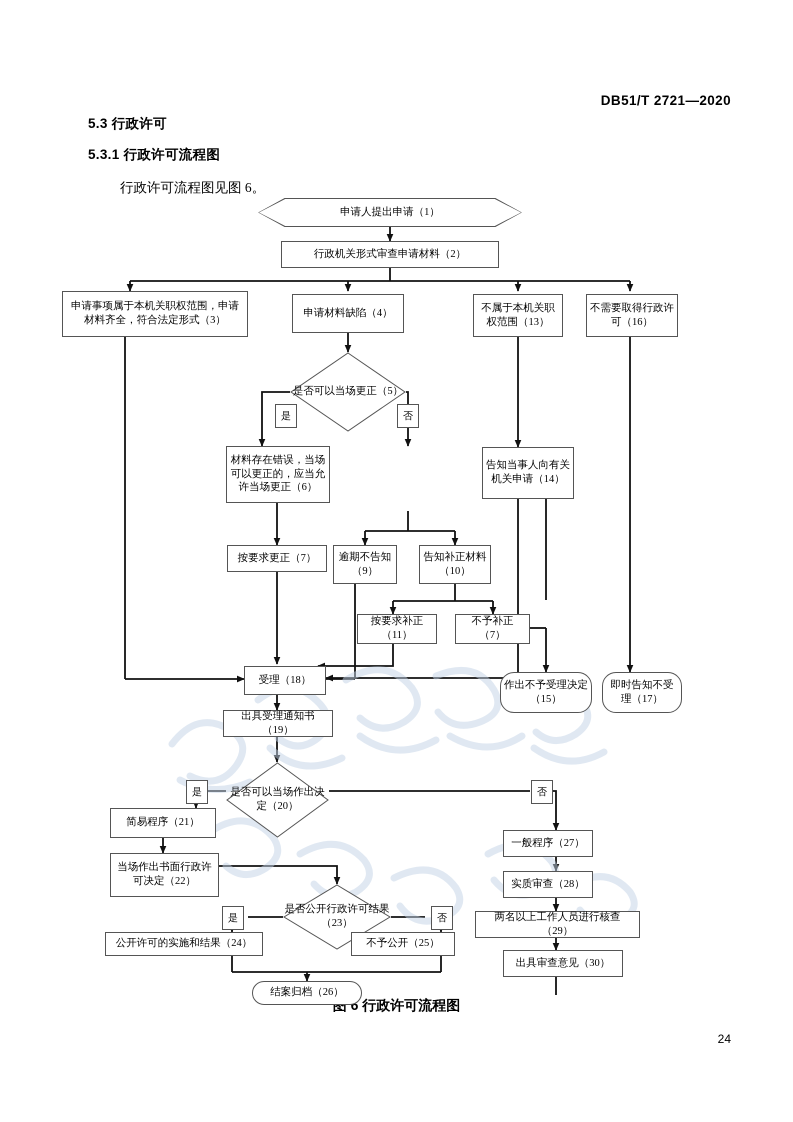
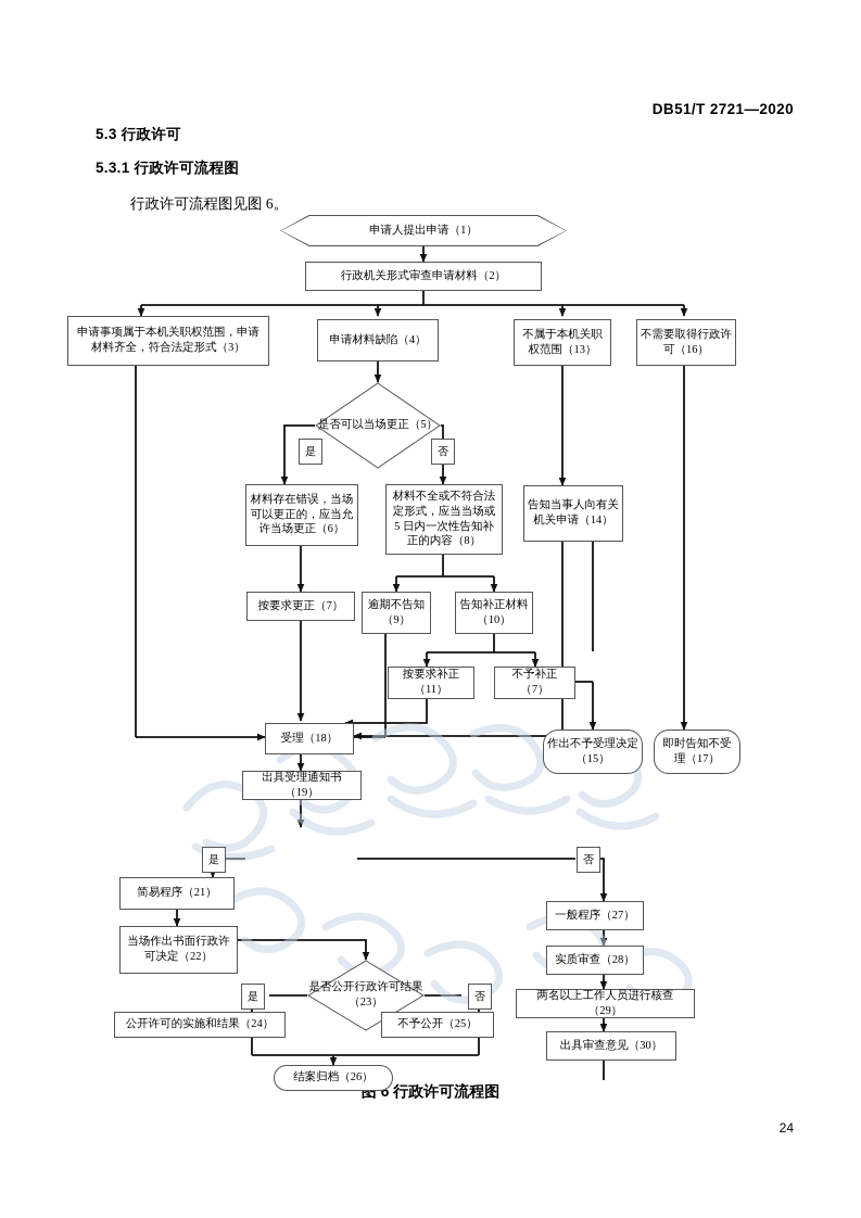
  DB51/T 2721—2020
  5.3 行政许可
  5.3.1 行政许可流程图
  行政许可流程图见图 6。
  申请人提出申请（1）
  行政机关形式审查申请材料（2）
  申请事项属于本机关职权范围，申请材料齐全，符合法定形式（3）
  申请材料缺陷（4）
  是否可以当场更正（5）
  是
  否
  材料存在错误，当场可以更正的，应当允许当场更正（6）
+ 材料不全或不符合法定形式，应当当场或 5 日内一次性告知补正的内容（8）
  不属于本机关职权范围（13）
  不需要取得行政许可（16）
  告知当事人向有关机关申请（14）
  按要求更正（7）
  逾期不告知（9）
  告知补正材料（10）
  按要求补正（11）
  不予补正（7）
  作出不予受理决定（15）
  即时告知不受理（17）
  受理（18）
  出具受理通知书（19）
- 是否可以当场作出决定（20）
  是
  否
  简易程序（21）
  当场作出书面行政许可决定（22）
  是否公开行政许可结果（23）
  是
  否
  公开许可的实施和结果（24）
  不予公开（25）
  结案归档（26）
  一般程序（27）
  实质审查（28）
  两名以上工作人员进行核查（29）
  出具审查意见（30）
  图 6 行政许可流程图
  24
